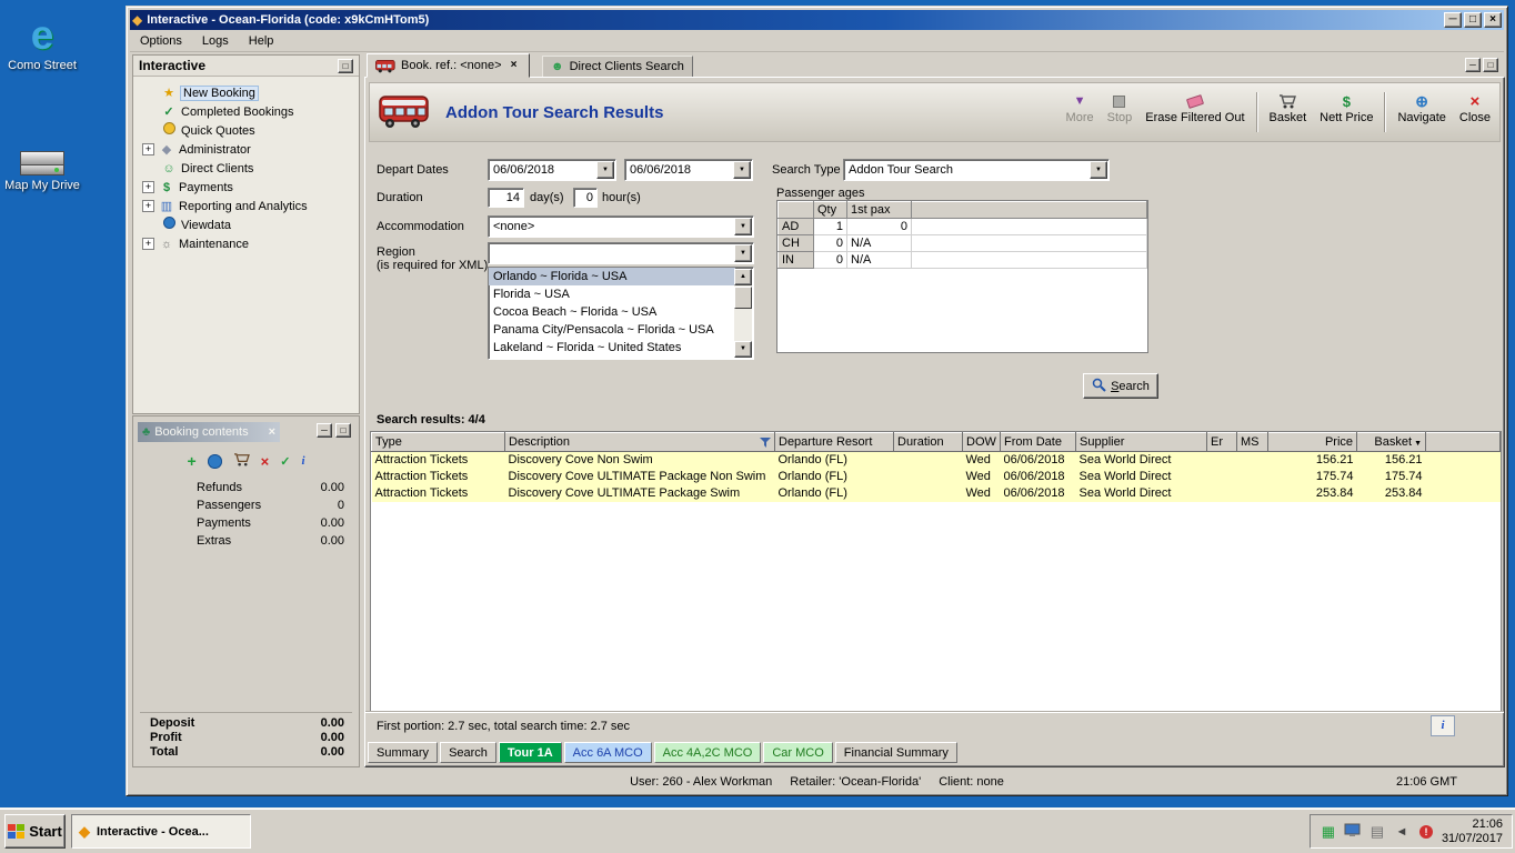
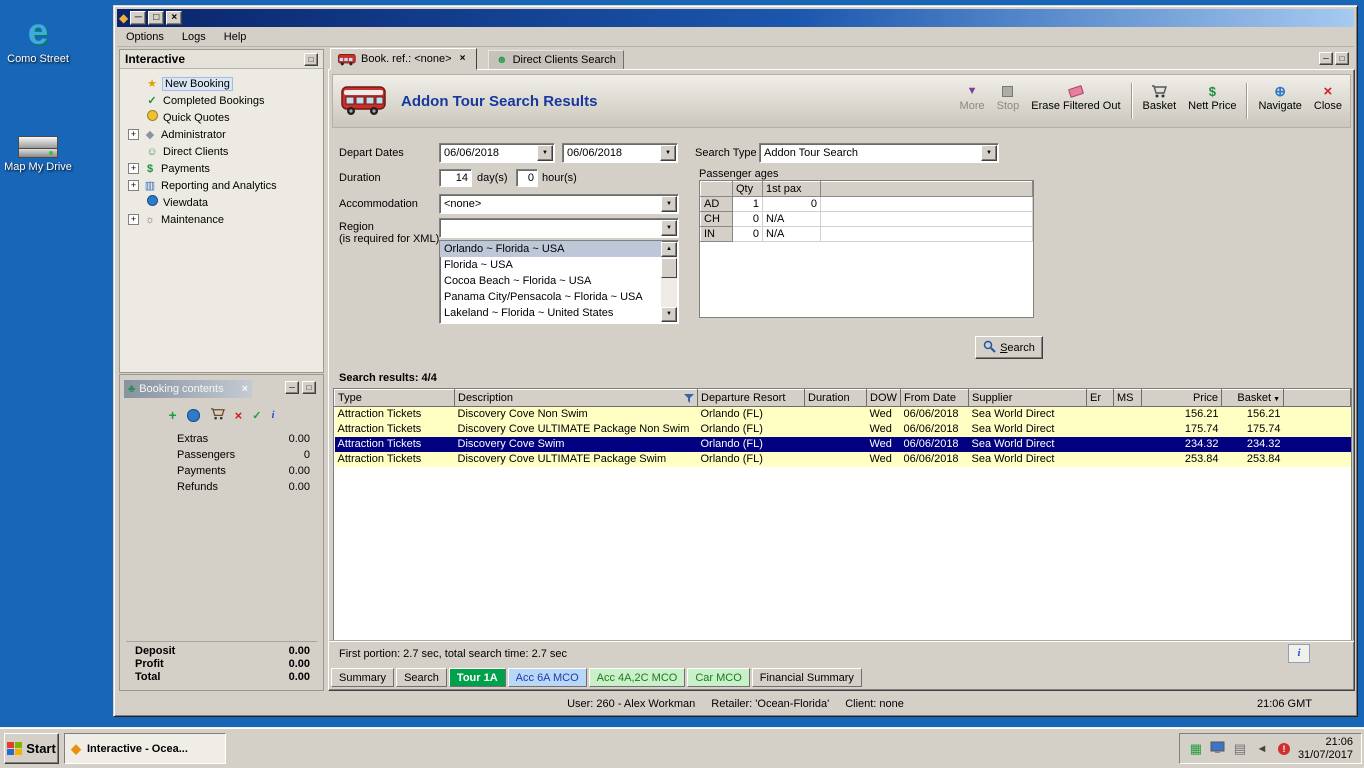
  e
  Como Street
  Map My Drive
  ◆
- Interactive - Ocean-Florida (code: x9kCmHTom5)
  ─
  □
  ×
  Options
  Logs
  Help
  Interactive
  □
  ★
  New Booking
  ✓
  Completed Bookings
  Quick Quotes
  +
  ◆
  Administrator
  ☺
  Direct Clients
  +
  $
  Payments
  +
  ▥
  Reporting and Analytics
  Viewdata
  +
  ☼
  Maintenance
  ♣
  Booking contents
  ×
  ─
  □
  +
  ×
  ✓
  i
- Refunds
+ Extras
  0.00
  Passengers
  0
  Payments
  0.00
- Extras
+ Refunds
  0.00
  Deposit
  0.00
  Profit
  0.00
  Total
  0.00
  Book. ref.: <none>
  ×
  ☻
  Direct Clients Search
  ─
  □
  Addon Tour Search Results
  ▼
  More
  Stop
  Erase Filtered Out
  Basket
  $
  Nett Price
  ⊕
  Navigate
  ×
  Close
  Depart Dates
  06/06/2018
  06/06/2018
  Search Type
  Addon Tour Search
  Duration
  14
  day(s)
  0
  hour(s)
  Passenger ages
  	Qty	1st pax
  AD	1	0
  CH	0	N/A
  IN	0	N/A
  Accommodation
  <none>
  Region
  (is required for XML)
  Orlando ~ Florida ~ USA
  Florida ~ USA
  Cocoa Beach ~ Florida ~ USA
  Panama City/Pensacola ~ Florida ~ USA
  Lakeland ~ Florida ~ United States
  Search
  Search results: 4/4
  Type	Description	Departure Resort	Duration	DOW	From Date	Supplier	Er	MS	Price	Basket
  Attraction Tickets	Discovery Cove Non Swim	Orlando (FL)		Wed	06/06/2018	Sea World Direct			156.21	156.21
  Attraction Tickets	Discovery Cove ULTIMATE Package Non Swim	Orlando (FL)		Wed	06/06/2018	Sea World Direct			175.74	175.74
+ Attraction Tickets	Discovery Cove Swim	Orlando (FL)		Wed	06/06/2018	Sea World Direct			234.32	234.32
  Attraction Tickets	Discovery Cove ULTIMATE Package Swim	Orlando (FL)		Wed	06/06/2018	Sea World Direct			253.84	253.84
  First portion: 2.7 sec, total search time: 2.7 sec
  i
  Summary
  Search
  Tour 1A
  Acc 6A MCO
  Acc 4A,2C MCO
  Car MCO
  Financial Summary
  User: 260 - Alex Workman
  Retailer: 'Ocean-Florida'
  Client: none
  21:06 GMT
  Start
  ◆
  Interactive - Ocea...
  ▦
  ▤
  ◄
  !
  21:06
  31/07/2017
